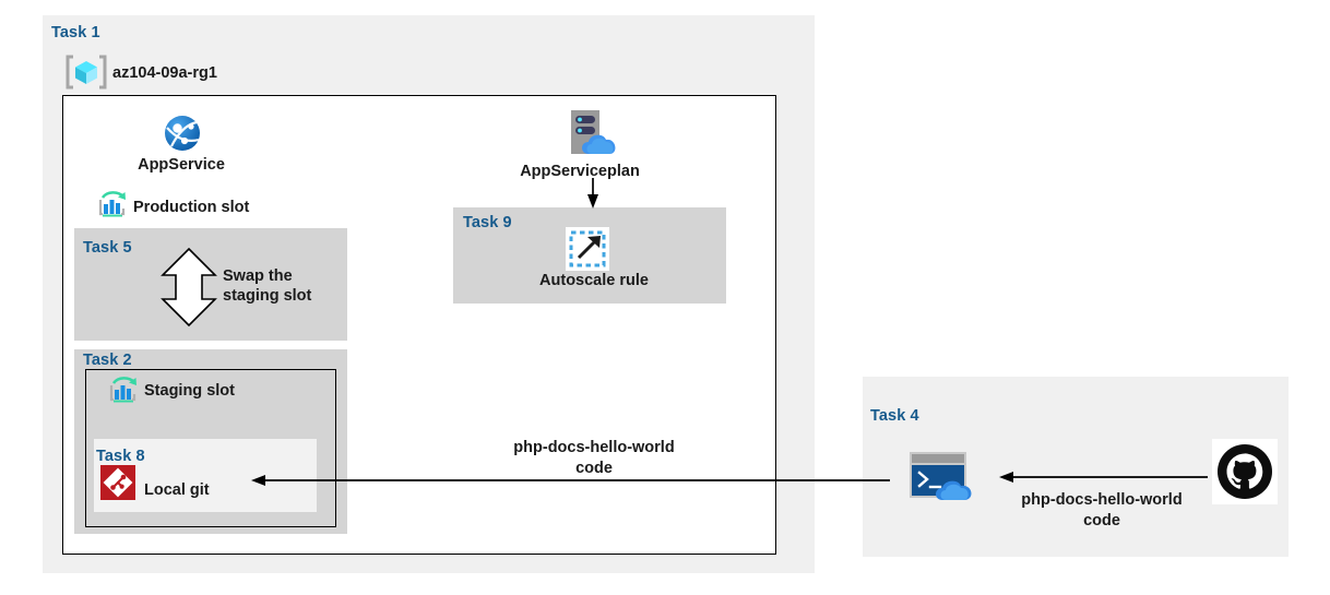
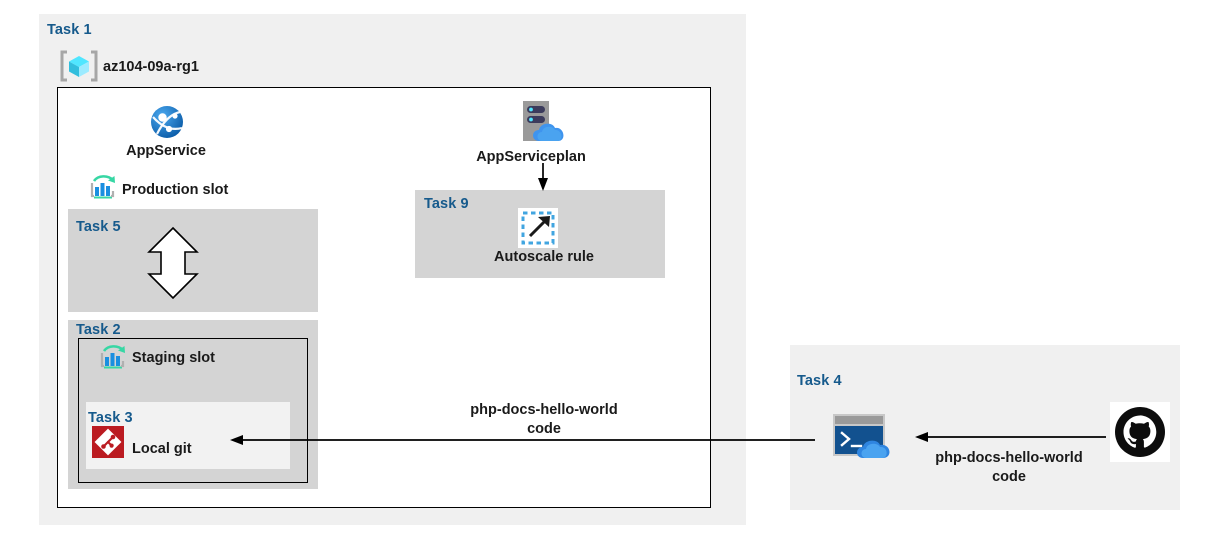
  Task 1
  az104-09a-rg1
  AppService
  Production slot
  Task 5
- Swap the
- staging slot
  Task 2
  Staging slot
- Task 8
+ Task 3
  Local git
  AppServiceplan
  Task 9
  Autoscale rule
  Task 4
  php-docs-hello-world
  code
  php-docs-hello-world
  code
